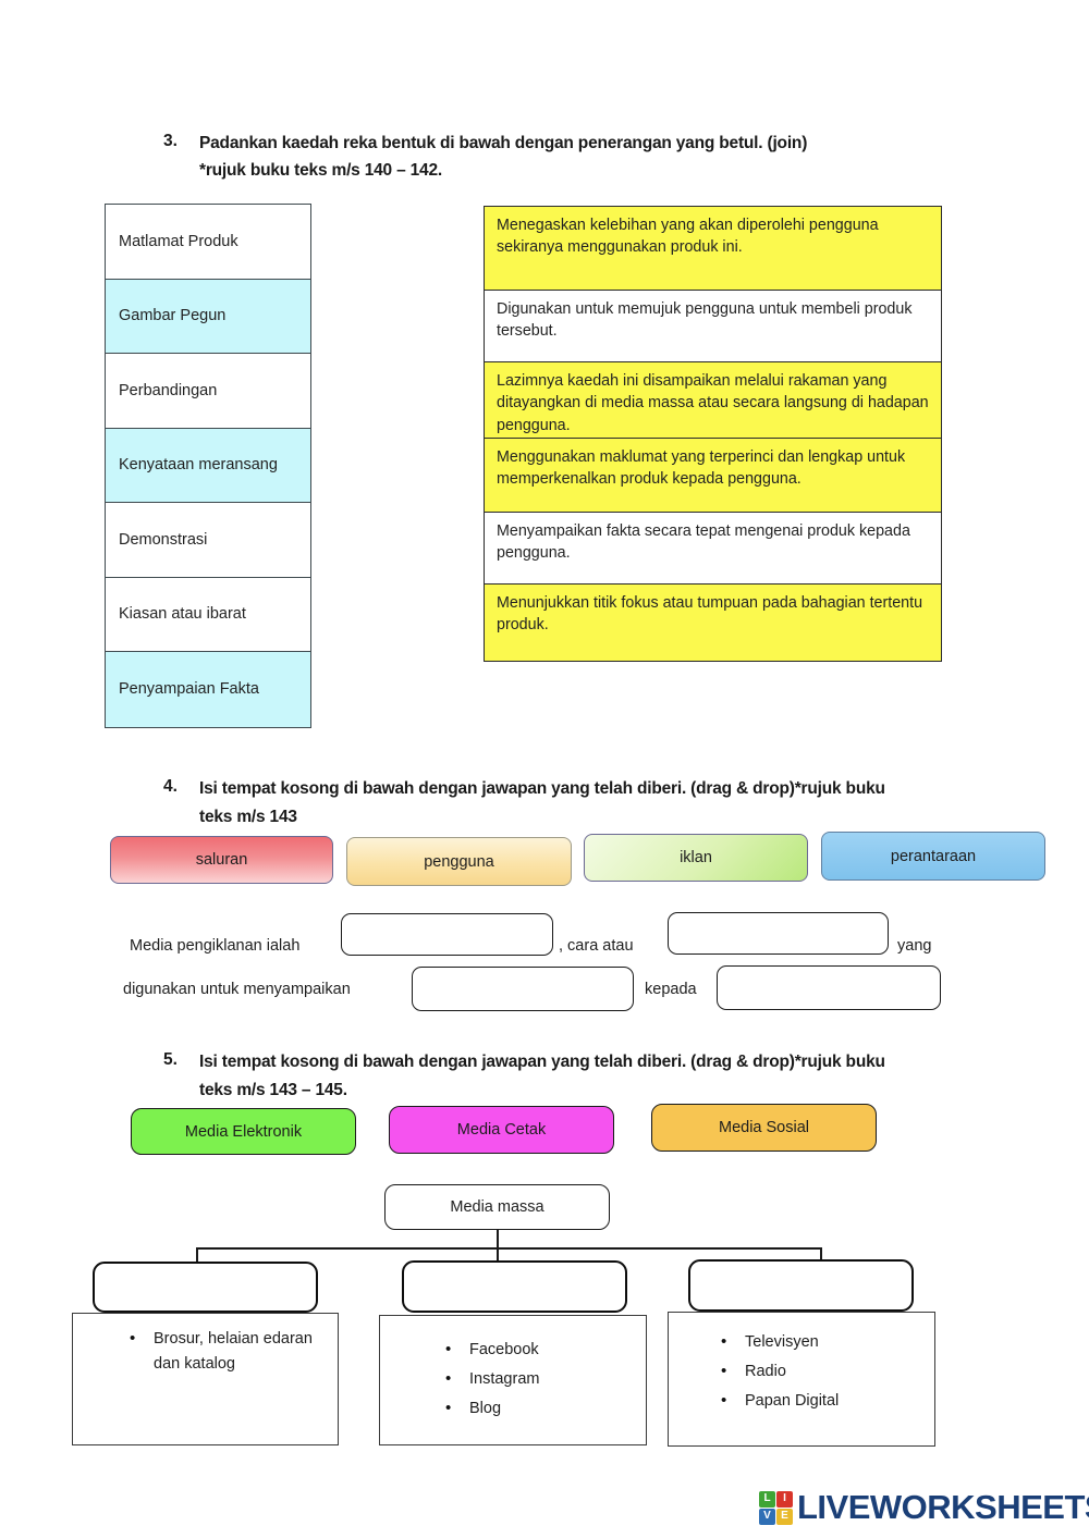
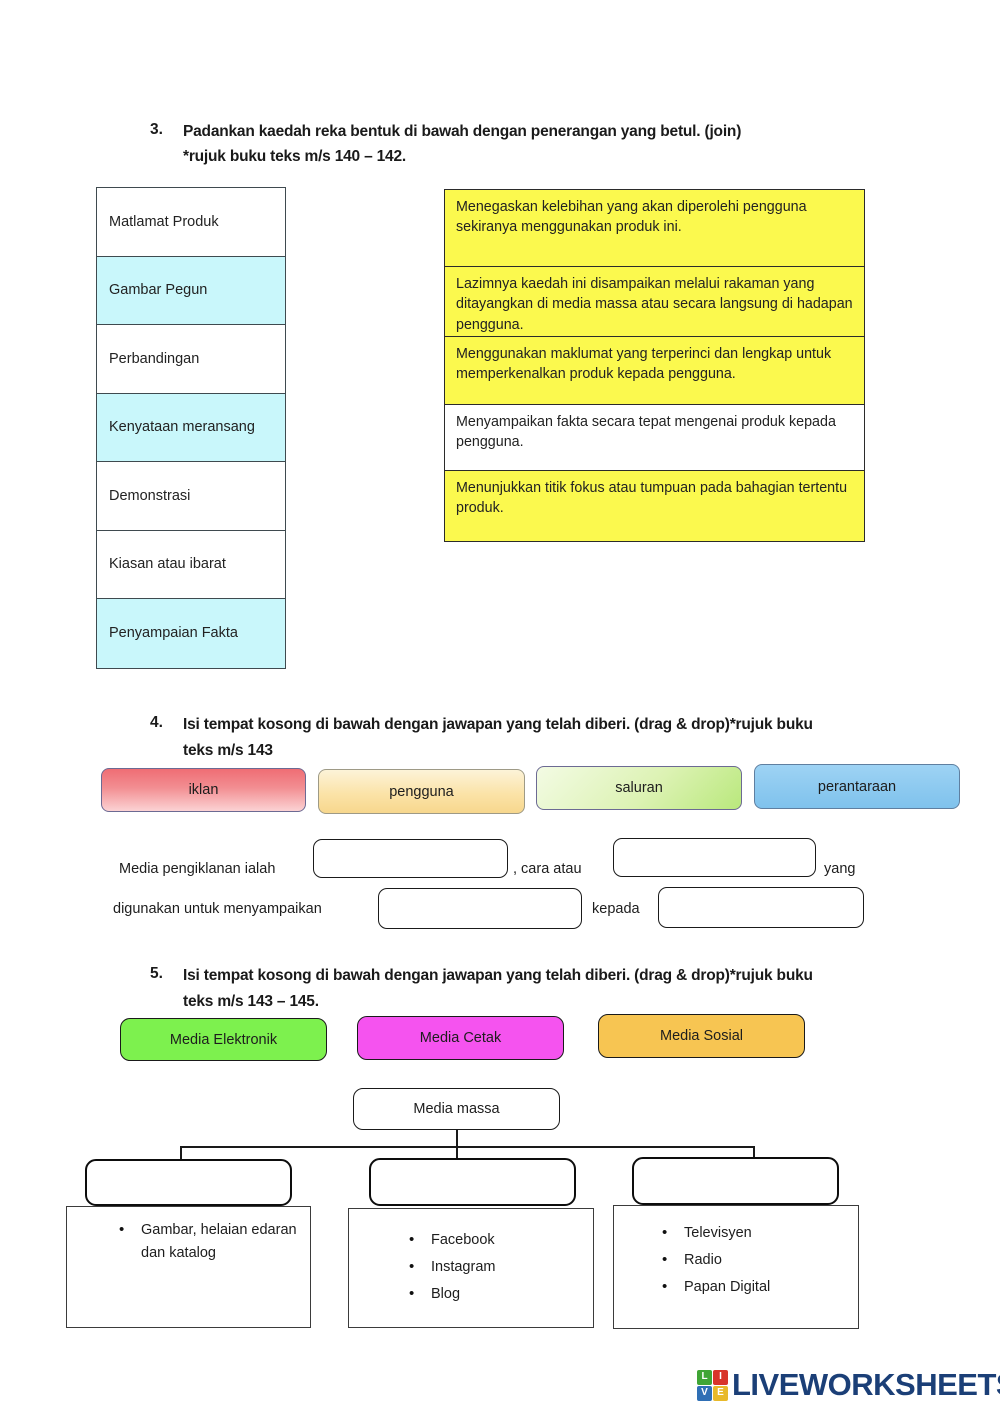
  3.
  Padankan kaedah reka bentuk di bawah dengan penerangan yang betul. (join)
  *rujuk buku teks m/s 140 – 142.
  Matlamat Produk
  Gambar Pegun
  Perbandingan
  Kenyataan meransang
  Demonstrasi
  Kiasan atau ibarat
  Penyampaian Fakta
  Menegaskan kelebihan yang akan diperolehi pengguna sekiranya menggunakan produk ini.
- Digunakan untuk memujuk pengguna untuk membeli produk tersebut.
  Lazimnya kaedah ini disampaikan melalui rakaman yang ditayangkan di media massa atau secara langsung di hadapan pengguna.
  Menggunakan maklumat yang terperinci dan lengkap untuk memperkenalkan produk kepada pengguna.
  Menyampaikan fakta secara tepat mengenai produk kepada pengguna.
  Menunjukkan titik fokus atau tumpuan pada bahagian tertentu produk.
  4.
  Isi tempat kosong di bawah dengan jawapan yang telah diberi. (drag & drop)*rujuk buku
  teks m/s 143
- saluran
+ iklan
  pengguna
- iklan
+ saluran
  perantaraan
  Media pengiklanan ialah
  , cara atau
  yang
  digunakan untuk menyampaikan
  kepada
  5.
  Isi tempat kosong di bawah dengan jawapan yang telah diberi. (drag & drop)*rujuk buku
  teks m/s 143 – 145.
  Media Elektronik
  Media Cetak
  Media Sosial
  Media massa
- Brosur, helaian edaran dan katalog
+ Gambar, helaian edaran dan katalog
  Facebook
  Instagram
  Blog
  Televisyen
  Radio
  Papan Digital
  L
  I
  V
  E
  LIVEWORKSHEET
